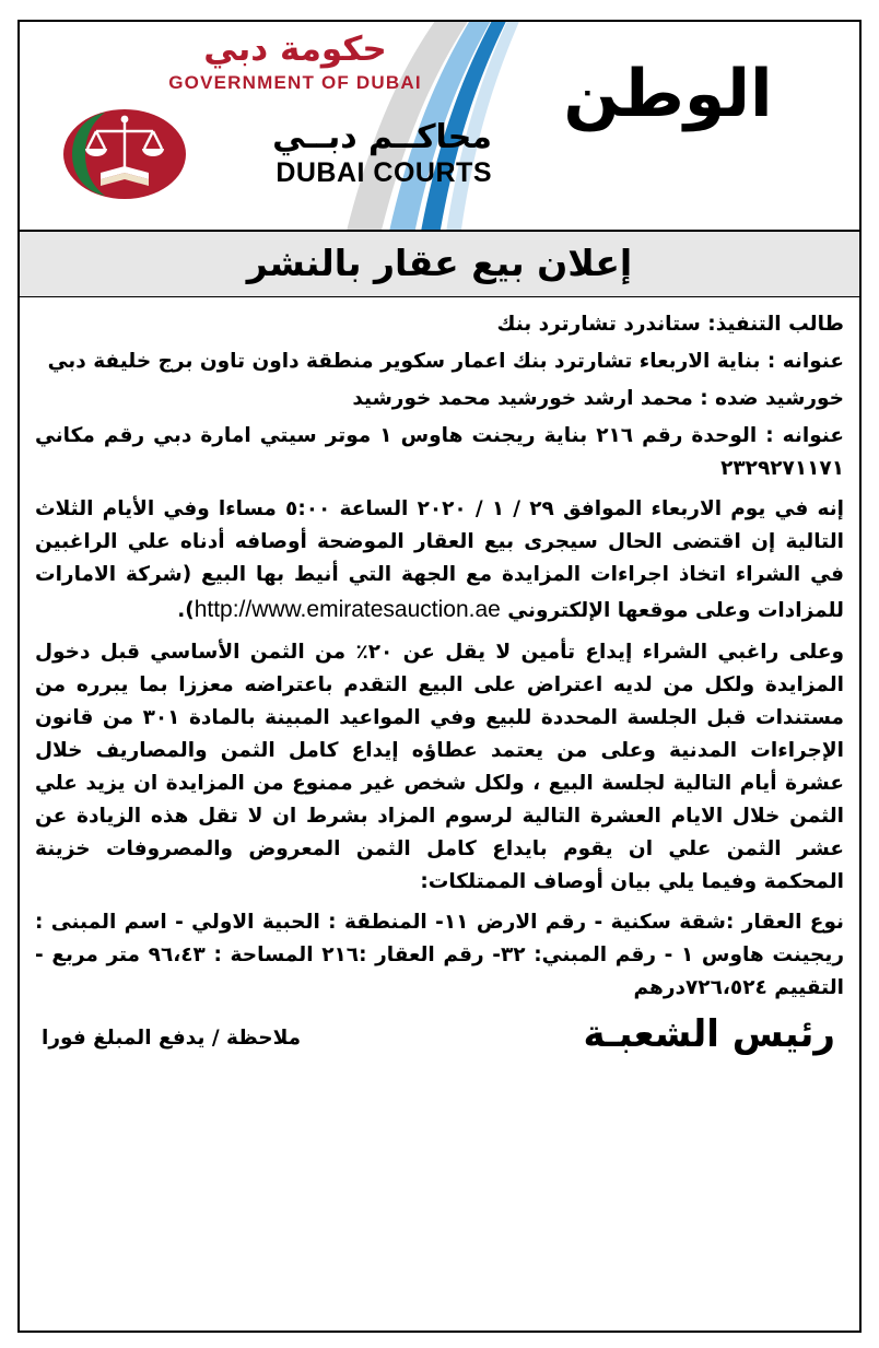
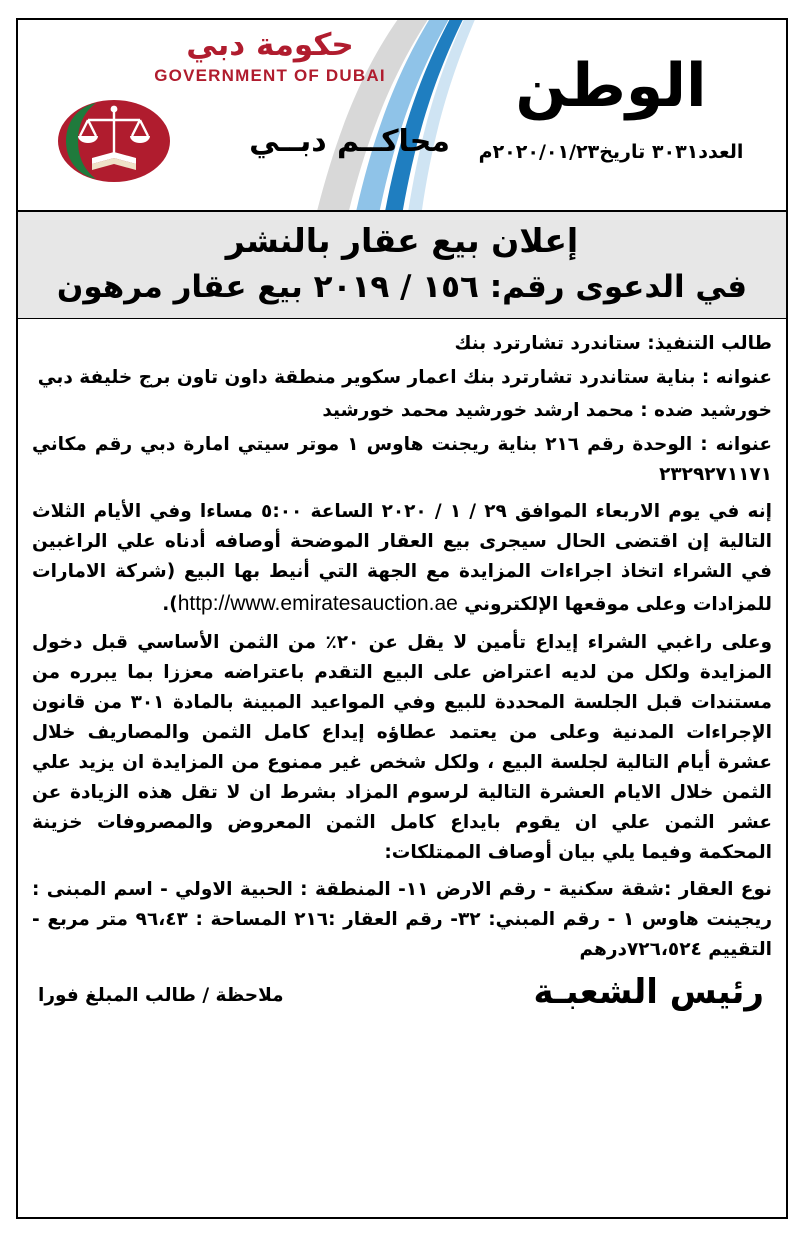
  حكومة دبي
  GOVERNMENT OF DUBAI
  محاكــم دبــي
- DUBAI COURTS
  الوطن
+ العدد٣٠٣١ تاريخ٢٠٢٠/٠١/٢٣م
  إعلان بيع عقار بالنشر
+ في الدعوى رقم: ١٥٦ / ٢٠١٩ بيع عقار مرهون
  طالب التنفيذ: ستاندرد تشارترد بنك
- عنوانه : بناية الاربعاء تشارترد بنك اعمار سكوير منطقة داون تاون برج خليفة دبي
+ عنوانه : بناية ستاندرد تشارترد بنك اعمار سكوير منطقة داون تاون برج خليفة دبي
  خورشيد ضده : محمد ارشد خورشيد محمد خورشيد
  عنوانه : الوحدة رقم ٢١٦ بناية ريجنت هاوس ١ موتر سيتي امارة دبي رقم مكاني ٢٣٢٩٢٧١١٧١
  إنه في يوم الاربعاء الموافق ٢٩ / ١ / ٢٠٢٠ الساعة ٥:٠٠ مساءا وفي الأيام الثلاث التالية إن اقتضى الحال سيجرى بيع العقار الموضحة أوصافه أدناه علي الراغبين في الشراء اتخاذ اجراءات المزايدة مع الجهة التي أنيط بها البيع (شركة الامارات للمزادات وعلى موقعها الإلكتروني http://www.emiratesauction.ae).
  وعلى راغبي الشراء إيداع تأمين لا يقل عن ٢٠٪ من الثمن الأساسي قبل دخول المزايدة ولكل من لديه اعتراض على البيع التقدم باعتراضه معززا بما يبرره من مستندات قبل الجلسة المحددة للبيع وفي المواعيد المبينة بالمادة ٣٠١ من قانون الإجراءات المدنية وعلى من يعتمد عطاؤه إيداع كامل الثمن والمصاريف خلال عشرة أيام التالية لجلسة البيع ، ولكل شخص غير ممنوع من المزايدة ان يزيد علي الثمن خلال الايام العشرة التالية لرسوم المزاد بشرط ان لا تقل هذه الزيادة عن عشر الثمن علي ان يقوم بايداع كامل الثمن المعروض والمصروفات خزينة المحكمة وفيما يلي بيان أوصاف الممتلكات:
  نوع العقار :شقة سكنية - رقم الارض ١١- المنطقة : الحبية الاولي - اسم المبنى : ريجينت هاوس ١ - رقم المبني: ٣٢- رقم العقار :٢١٦ المساحة : ٩٦،٤٣ متر مربع - التقييم ٧٢٦،٥٢٤درهم
  رئيس الشعبـة
- ملاحظة / يدفع المبلغ فورا
+ ملاحظة / طالب المبلغ فورا
